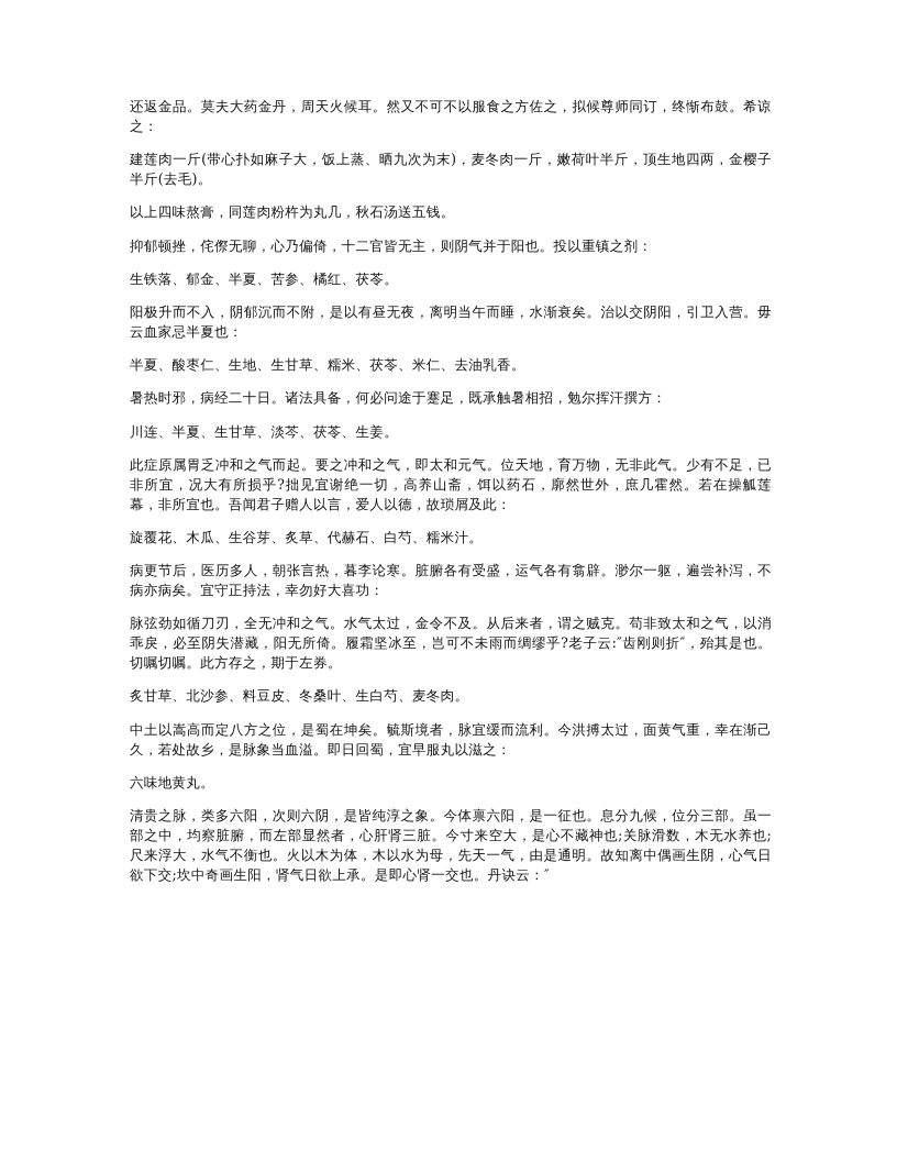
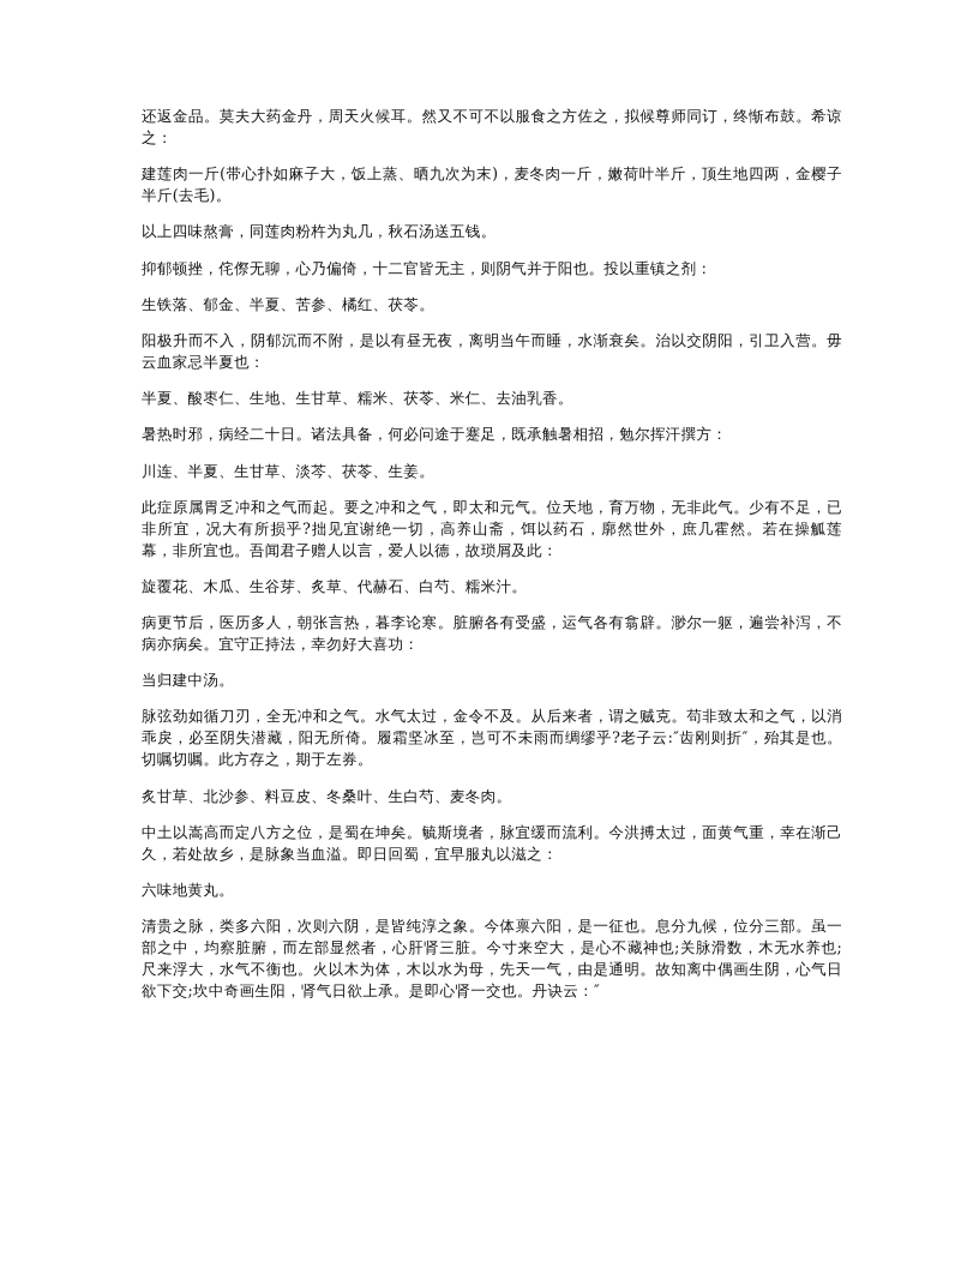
  还返金品。莫夫大药金丹，周天火候耳。然又不可不以服食之方佐之，拟候尊师同订，终惭布鼓。希谅之：
  建莲肉一斤(带心扑如麻子大，饭上蒸、晒九次为末)，麦冬肉一斤，嫩荷叶半斤，顶生地四两，金樱子半斤(去毛)。
  以上四味熬膏，同莲肉粉杵为丸几，秋石汤送五钱。
  抑郁顿挫，侘傺无聊，心乃偏倚，十二官皆无主，则阴气并于阳也。投以重镇之剂：
  生铁落、郁金、半夏、苦参、橘红、茯苓。
  阳极升而不入，阴郁沉而不附，是以有昼无夜，离明当午而睡，水渐衰矣。治以交阴阳，引卫入营。毋云血家忌半夏也：
  半夏、酸枣仁、生地、生甘草、糯米、茯苓、米仁、去油乳香。
  暑热时邪，病经二十日。诸法具备，何必问途于蹇足，既承触暑相招，勉尔挥汗撰方：
  川连、半夏、生甘草、淡芩、茯苓、生姜。
  此症原属胃乏冲和之气而起。要之冲和之气，即太和元气。位天地，育万物，无非此气。少有不足，已非所宜，况大有所损乎?拙见宜谢绝一切，高养山斋，饵以药石，廓然世外，庶几霍然。若在操觚莲幕，非所宜也。吾闻君子赠人以言，爱人以德，故琐屑及此：
  旋覆花、木瓜、生谷芽、炙草、代赫石、白芍、糯米汁。
  病更节后，医历多人，朝张言热，暮李论寒。脏腑各有受盛，运气各有翕辟。渺尔一躯，遍尝补泻，不病亦病矣。宜守正持法，幸勿好大喜功：
+ 当归建中汤。
  脉弦劲如循刀刃，全无冲和之气。水气太过，金令不及。从后来者，谓之贼克。苟非致太和之气，以消乖戾，必至阴失潜藏，阳无所倚。履霜坚冰至，岂可不未雨而绸缪乎?老子云:″齿刚则折″，殆其是也。切嘱切嘱。此方存之，期于左券。
  炙甘草、北沙参、料豆皮、冬桑叶、生白芍、麦冬肉。
  中土以嵩高而定八方之位，是蜀在坤矣。毓斯境者，脉宜缓而流利。今洪搏太过，面黄气重，幸在渐己久，若处故乡，是脉象当血溢。即日回蜀，宜早服丸以滋之：
  六味地黄丸。
  清贵之脉，类多六阳，次则六阴，是皆纯淳之象。今体禀六阳，是一征也。息分九候，位分三部。虽一部之中，均察脏腑，而左部显然者，心肝肾三脏。今寸来空大，是心不藏神也;关脉滑数，木无水养也;尺来浮大，水气不衡也。火以木为体，木以水为母，先天一气，由是通明。故知离中偶画生阴，心气日欲下交;坎中奇画生阳，肾气日欲上承。是即心肾一交也。丹诀云：″
